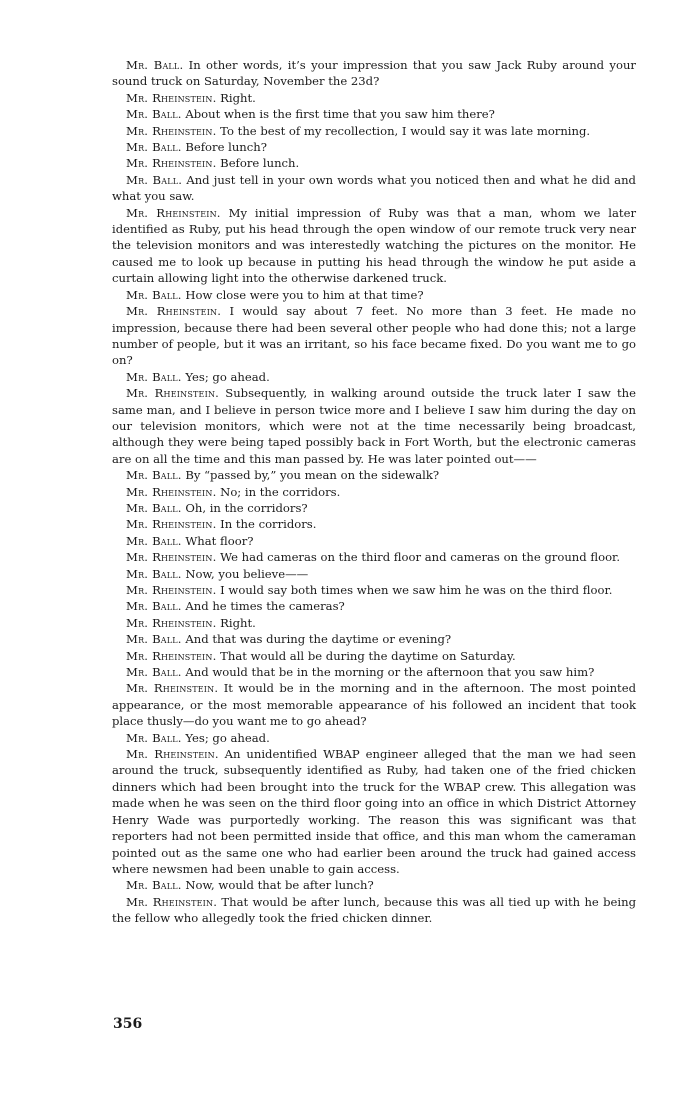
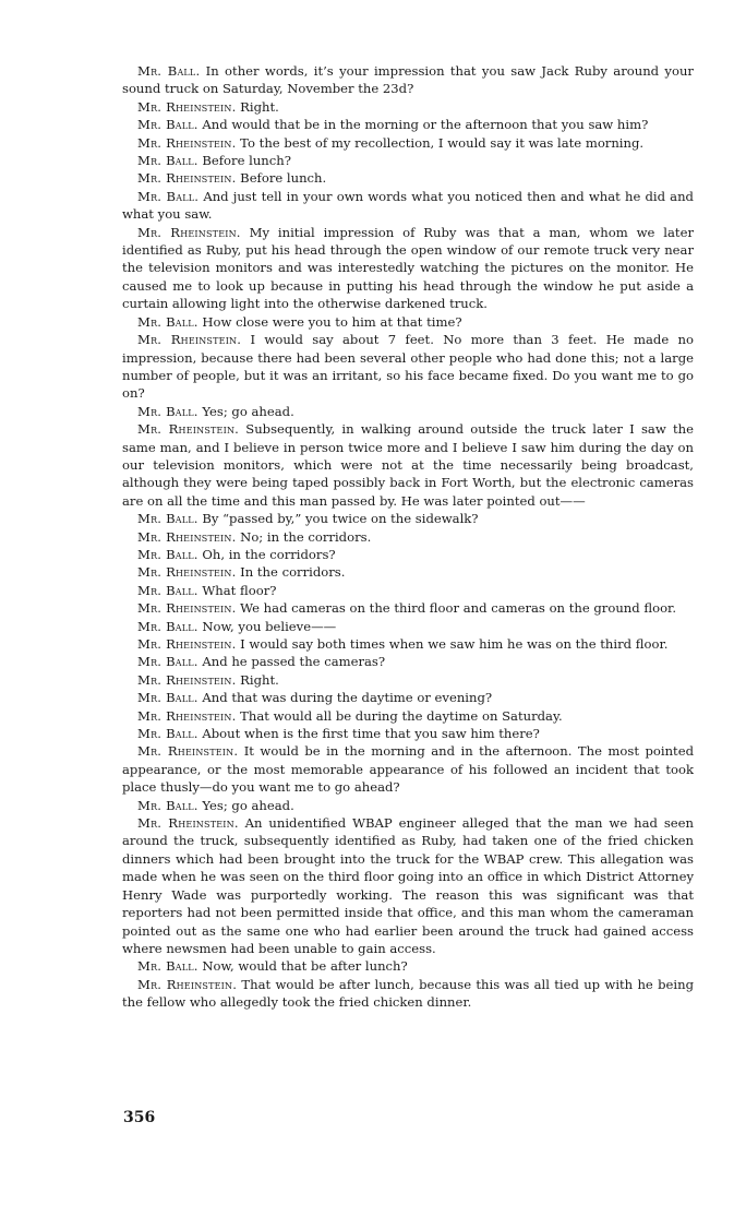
  Mr. Ball. In other words, it’s your impression that you saw Jack Ruby around your sound truck on Saturday, November the 23d?
  Mr. Rheinstein. Right.
- Mr. Ball. About when is the first time that you saw him there?
+ Mr. Ball. And would that be in the morning or the afternoon that you saw him?
  Mr. Rheinstein. To the best of my recollection, I would say it was late morning.
  Mr. Ball. Before lunch?
  Mr. Rheinstein. Before lunch.
  Mr. Ball. And just tell in your own words what you noticed then and what he did and what you saw.
  Mr. Rheinstein. My initial impression of Ruby was that a man, whom we later identified as Ruby, put his head through the open window of our remote truck very near the television monitors and was interestedly watching the pic­tures on the monitor. He caused me to look up because in putting his head through the window he put aside a curtain allowing light into the otherwise darkened truck.
  Mr. Ball. How close were you to him at that time?
  Mr. Rheinstein. I would say about 7 feet. No more than 3 feet. He made no impression, because there had been several other people who had done this; not a large number of people, but it was an irritant, so his face became fixed. Do you want me to go on?
  Mr. Ball. Yes; go ahead.
  Mr. Rheinstein. Subsequently, in walking around outside the truck later I saw the same man, and I believe in person twice more and I believe I saw him during the day on our television monitors, which were not at the time necessarily being broadcast, although they were being taped possibly back in Fort Worth, but the electronic cameras are on all the time and this man passed by. He was later pointed out——
- Mr. Ball. By “passed by,” you mean on the sidewalk?
+ Mr. Ball. By “passed by,” you twice on the sidewalk?
  Mr. Rheinstein. No; in the corridors.
  Mr. Ball. Oh, in the corridors?
  Mr. Rheinstein. In the corridors.
  Mr. Ball. What floor?
  Mr. Rheinstein. We had cameras on the third floor and cameras on the ground floor.
  Mr. Ball. Now, you believe——
  Mr. Rheinstein. I would say both times when we saw him he was on the third floor.
- Mr. Ball. And he times the cameras?
+ Mr. Ball. And he passed the cameras?
  Mr. Rheinstein. Right.
  Mr. Ball. And that was during the daytime or evening?
  Mr. Rheinstein. That would all be during the daytime on Saturday.
- Mr. Ball. And would that be in the morning or the afternoon that you saw him?
+ Mr. Ball. About when is the first time that you saw him there?
  Mr. Rheinstein. It would be in the morning and in the afternoon. The most pointed appearance, or the most memorable appearance of his followed an incident that took place thusly—do you want me to go ahead?
  Mr. Ball. Yes; go ahead.
  Mr. Rheinstein. An unidentified WBAP engineer alleged that the man we had seen around the truck, subsequently identified as Ruby, had taken one of the fried chicken dinners which had been brought into the truck for the WBAP crew. This allegation was made when he was seen on the third floor going into an office in which District Attorney Henry Wade was purportedly working. The reason this was significant was that reporters had not been per­mitted inside that office, and this man whom the cameraman pointed out as the same one who had earlier been around the truck had gained access where newsmen had been unable to gain access.
  Mr. Ball. Now, would that be after lunch?
  Mr. Rheinstein. That would be after lunch, because this was all tied up with he being the fellow who allegedly took the fried chicken dinner.
  356
